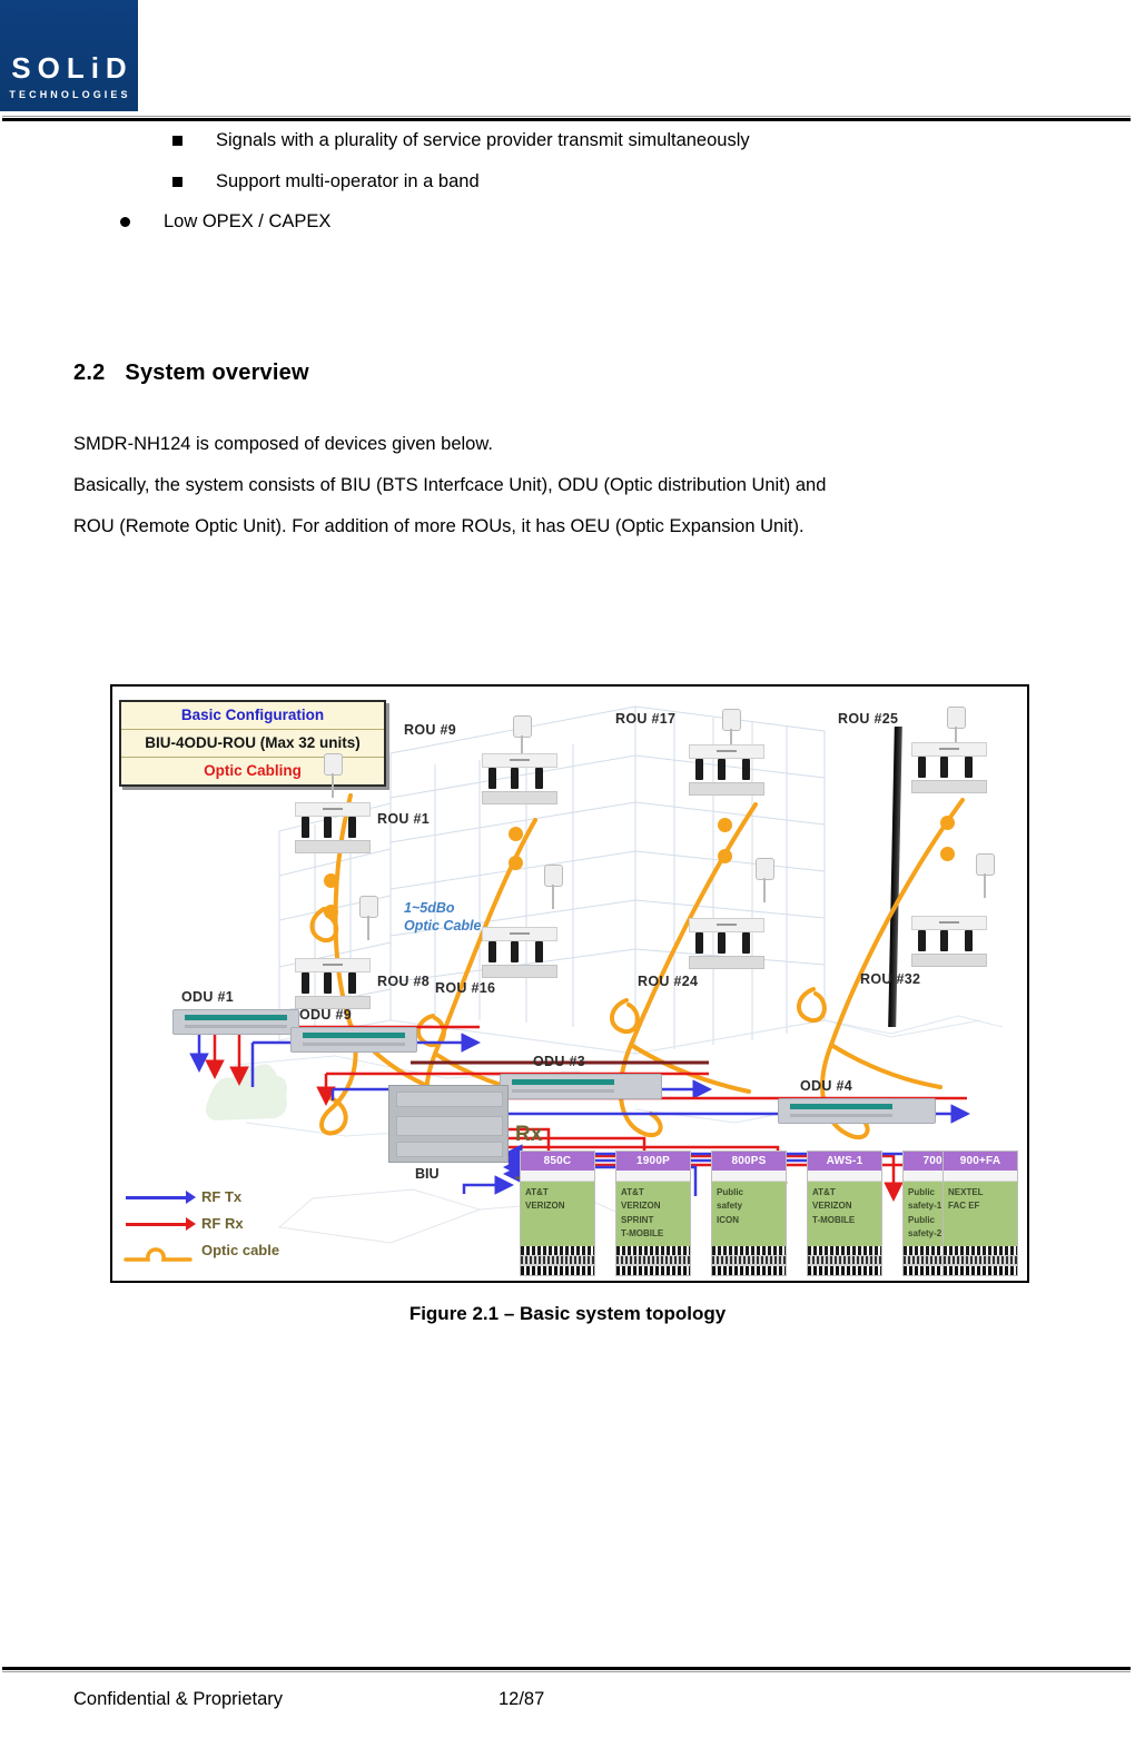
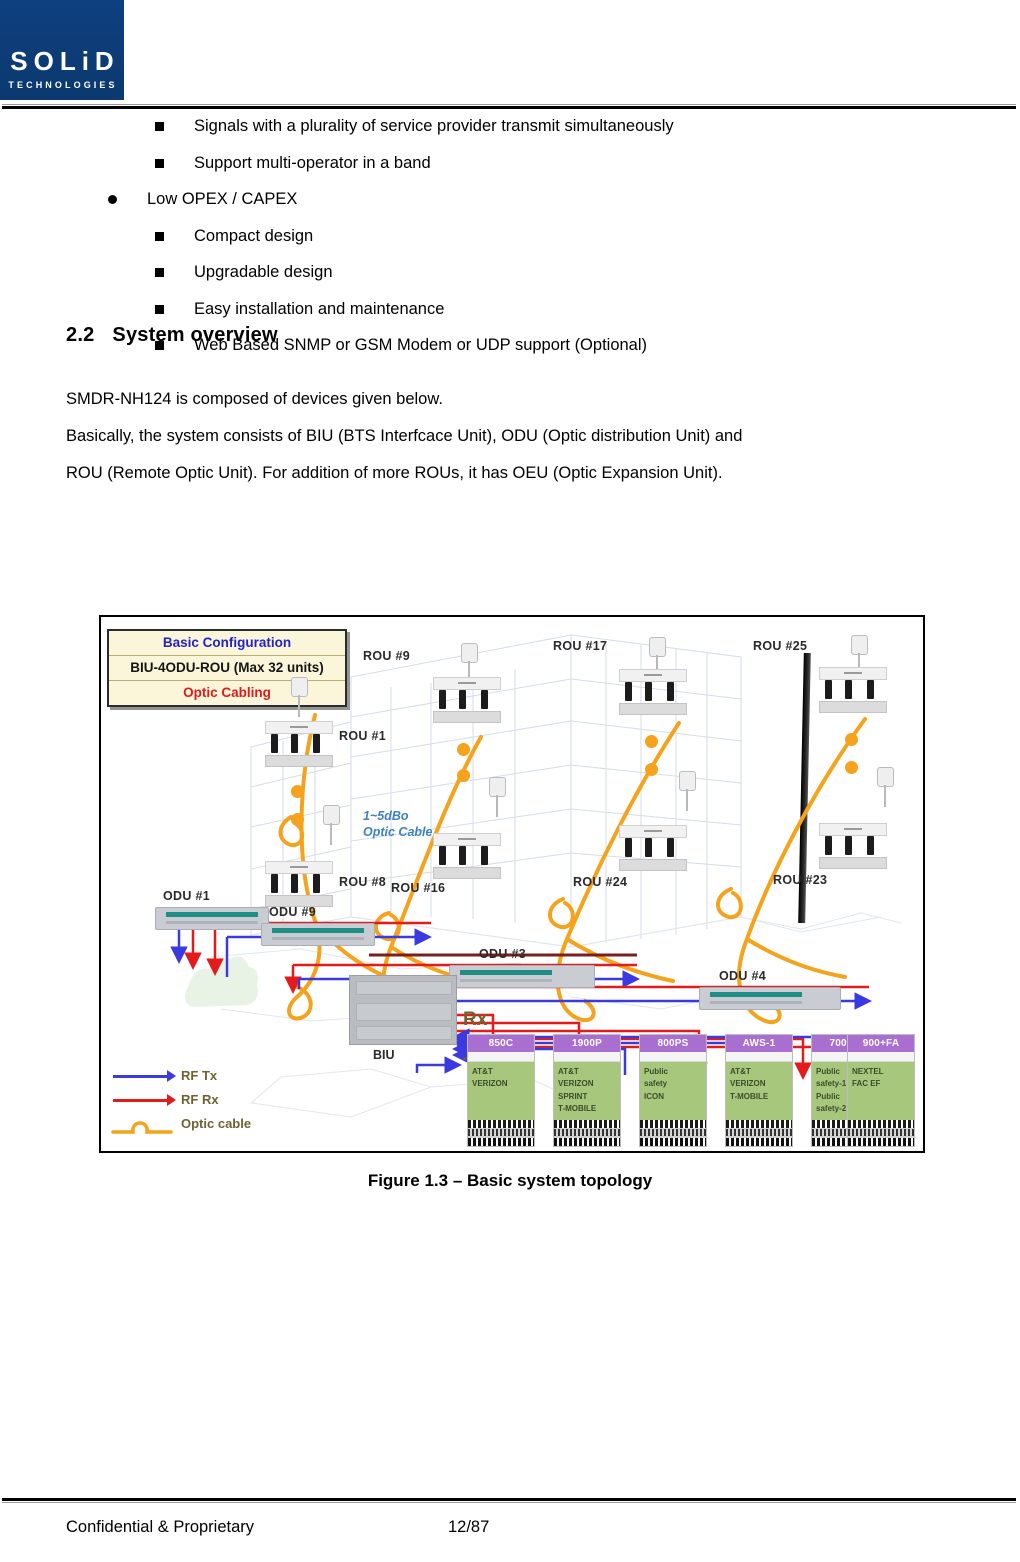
  SOLiD
  TECHNOLOGIES
  Signals with a plurality of service provider transmit simultaneously
  Support multi-operator in a band
  Low OPEX / CAPEX
+ Compact design
+ Upgradable design
+ Easy installation and maintenance
+ Web Based SNMP or GSM Modem or UDP support (Optional)
  2.2 System overview
  SMDR-NH124 is composed of devices given below.
  Basically, the system consists of BIU (BTS Interfcace Unit), ODU (Optic distribution Unit) and
  ROU (Remote Optic Unit). For addition of more ROUs, it has OEU (Optic Expansion Unit).
  Basic Configuration
  BIU-4ODU-ROU (Max 32 units)
  Optic Cabling
  1~5dBo
  Optic Cable
  ROU #1
  ROU #8
  ROU #9
  ROU #16
  ROU #17
  ROU #24
  ROU #25
- ROU #32
+ ROU #23
  ODU #1
  ODU #9
  ODU #3
  ODU #4
  BIU
  Rx
  850C
  AT&T
  VERIZON
  1900P
  AT&T
  VERIZON
  SPRINT
  T-MOBILE
  800PS
  Public
  safety
  ICON
  AWS-1
  AT&T
  VERIZON
  T-MOBILE
  Public
  safety-1
  Public
  safety-2
  900+FA
  NEXTEL
  FAC EF
  RF Tx
  RF Rx
  Optic cable
- Figure 2.1 – Basic system topology
+ Figure 1.3 – Basic system topology
  Confidential & Proprietary
  12/87
